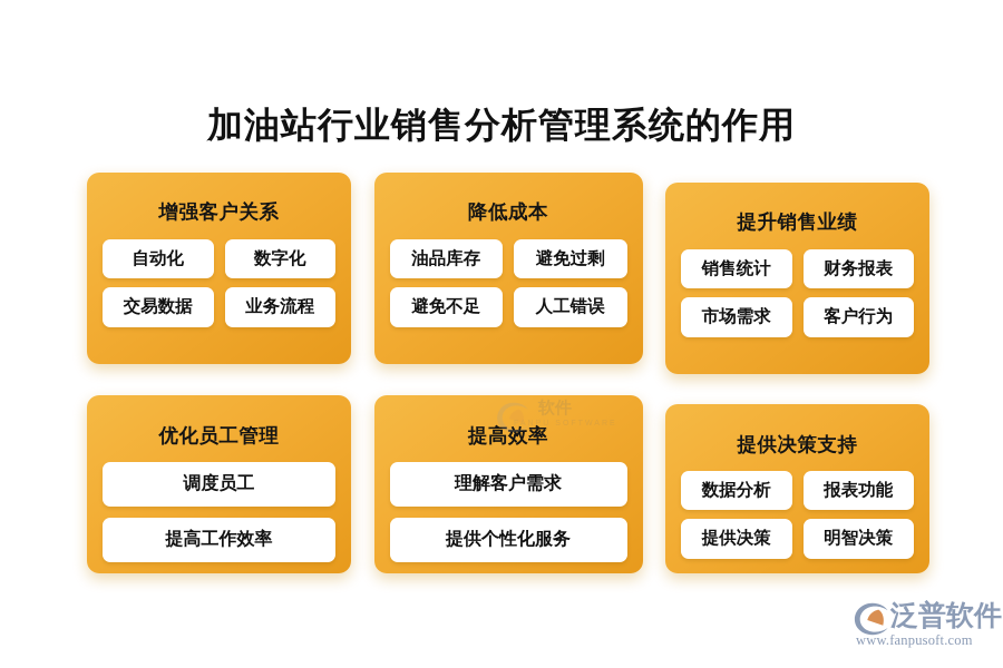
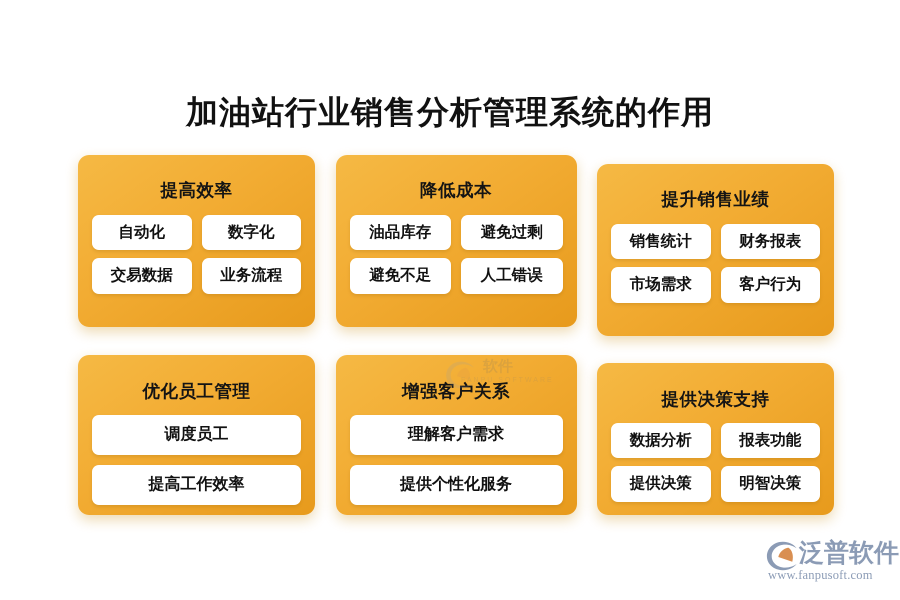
  加油站行业销售分析管理系统的作用
- 增强客户关系
+ 提高效率
  自动化
  数字化
  交易数据
  业务流程
  降低成本
  油品库存
  避免过剩
  避免不足
  人工错误
  提升销售业绩
  销售统计
  财务报表
  市场需求
  客户行为
  优化员工管理
  调度员工
  提高工作效率
- 提高效率
+ 增强客户关系
  理解客户需求
  提供个性化服务
  提供决策支持
  数据分析
  报表功能
  提供决策
  明智决策
  软件
  泛普软件
  www.fanpusoft.com
